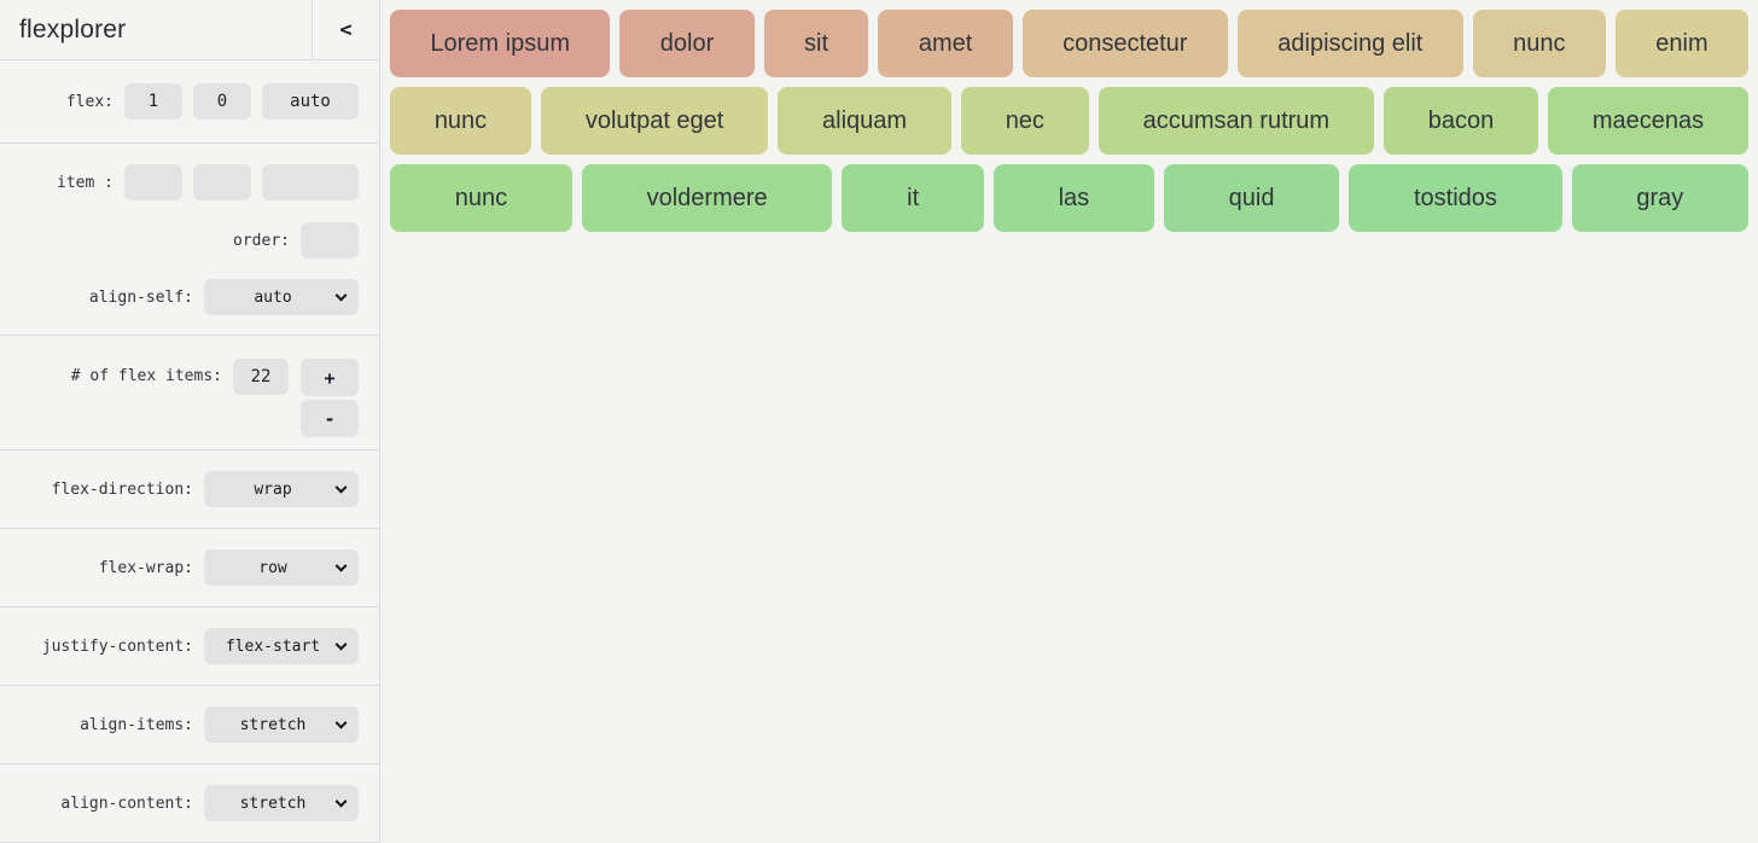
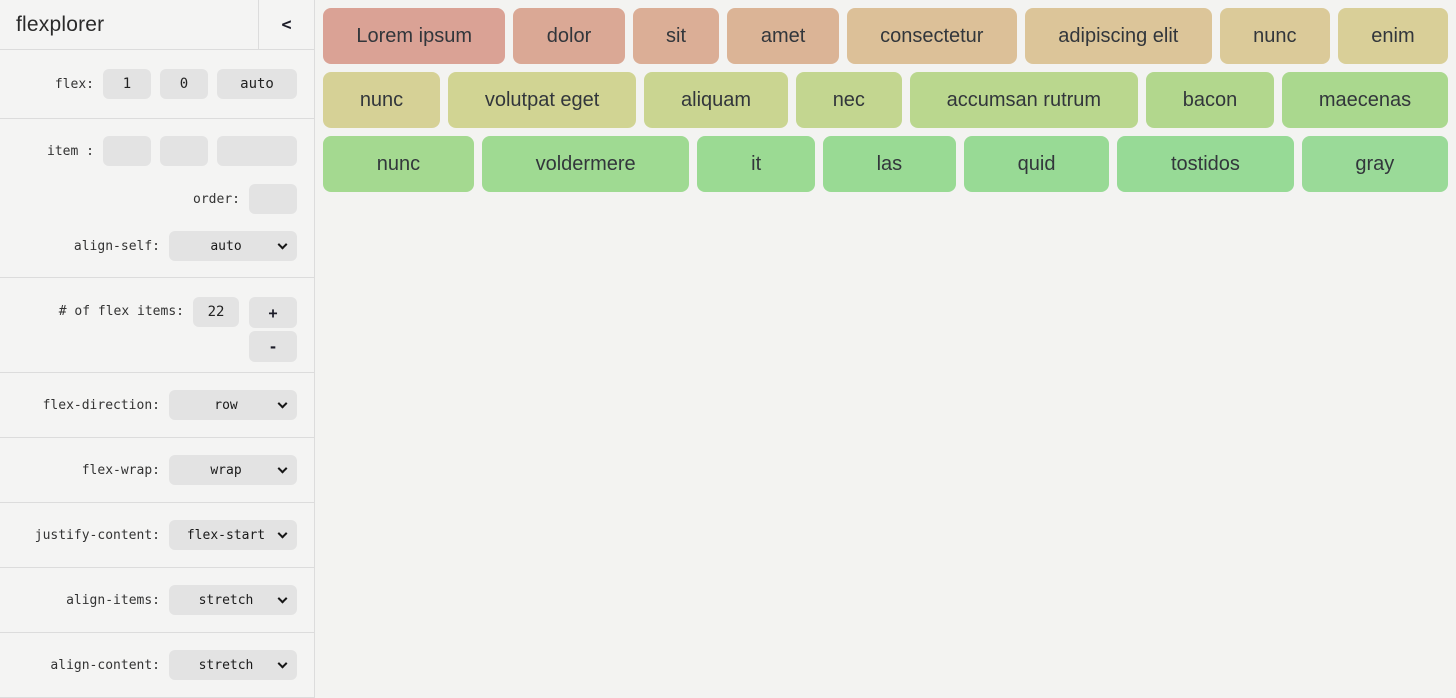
  flexplorer
  <
  flex:
  1
  0
  auto
  item :
  order:
  align-self:
  auto
  # of flex items:
  22
  +
  -
  flex-direction:
- wrap
+ row
  flex-wrap:
- row
+ wrap
  justify-content:
  flex-start
  align-items:
  stretch
  align-content:
  stretch
  Lorem ipsum
  dolor
  sit
  amet
  consectetur
  adipiscing elit
  nunc
  enim
  nunc
  volutpat eget
  aliquam
  nec
  accumsan rutrum
  bacon
  maecenas
  nunc
  voldermere
  it
  las
  quid
  tostidos
  gray
